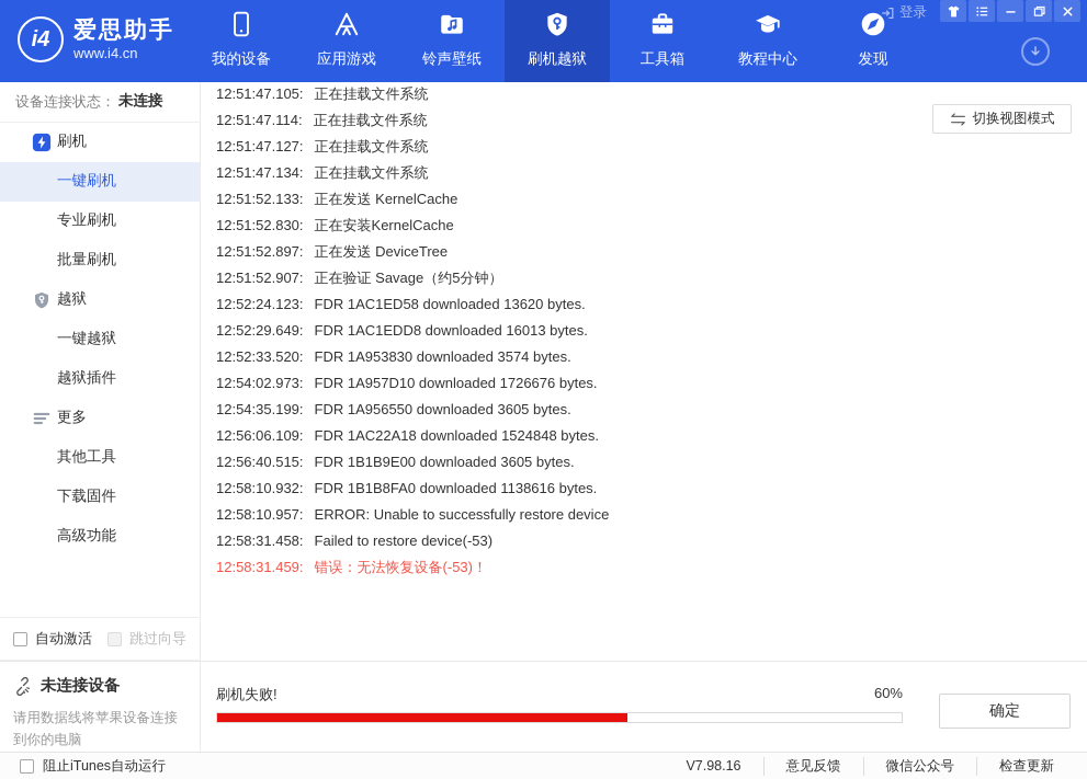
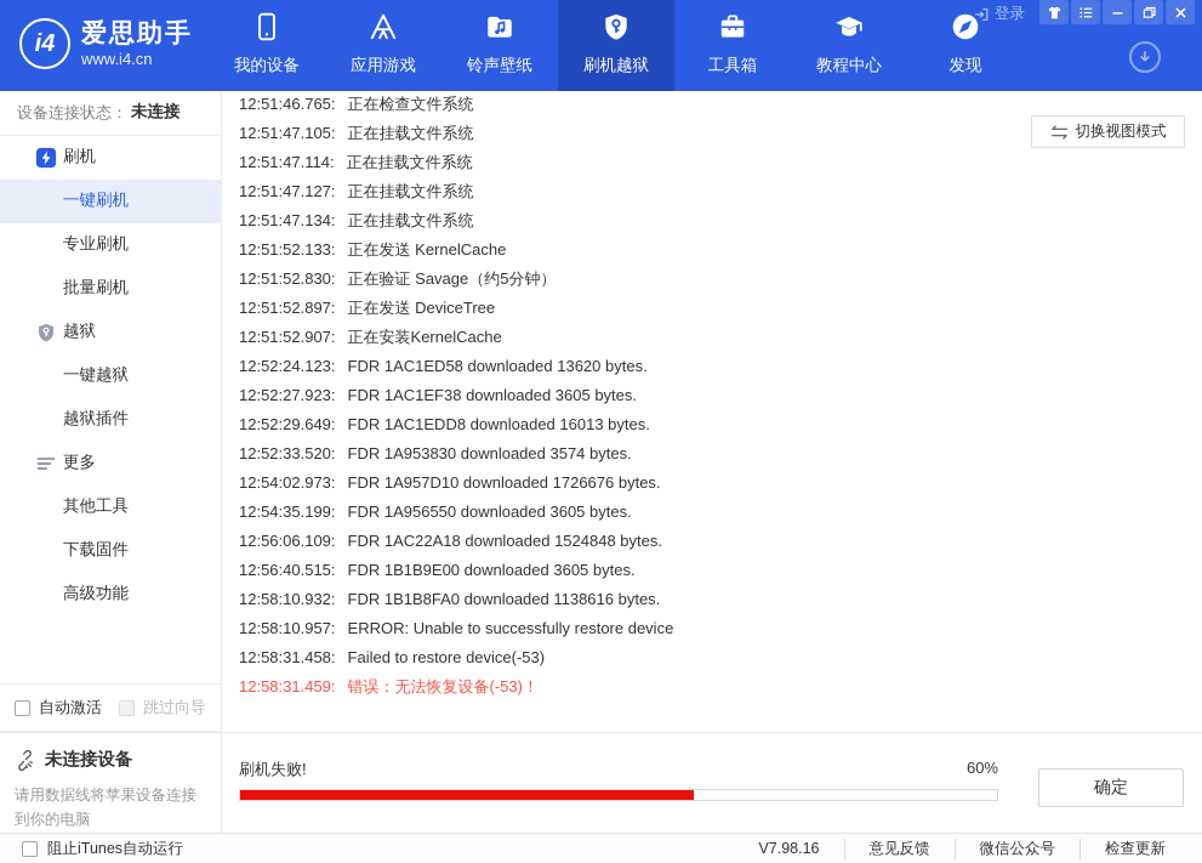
  i4
  爱思助手
  www.i4.cn
  我的设备
  应用游戏
  铃声壁纸
  刷机越狱
  工具箱
  教程中心
  发现
  登录
  设备连接状态：
  未连接
  刷机
  一键刷机
  专业刷机
  批量刷机
  越狱
  一键越狱
  越狱插件
  更多
  其他工具
  下载固件
  高级功能
  自动激活
  跳过向导
  未连接设备
  请用数据线将苹果设备连接到你的电脑
+ 12:51:46.765: 正在检查文件系统
  12:51:47.105: 正在挂载文件系统
  12:51:47.114: 正在挂载文件系统
  12:51:47.127: 正在挂载文件系统
  12:51:47.134: 正在挂载文件系统
  12:51:52.133: 正在发送 KernelCache
- 12:51:52.830: 正在安装KernelCache
+ 12:51:52.830: 正在验证 Savage（约5分钟）
  12:51:52.897: 正在发送 DeviceTree
- 12:51:52.907: 正在验证 Savage（约5分钟）
+ 12:51:52.907: 正在安装KernelCache
  12:52:24.123: FDR 1AC1ED58 downloaded 13620 bytes.
+ 12:52:27.923: FDR 1AC1EF38 downloaded 3605 bytes.
  12:52:29.649: FDR 1AC1EDD8 downloaded 16013 bytes.
  12:52:33.520: FDR 1A953830 downloaded 3574 bytes.
  12:54:02.973: FDR 1A957D10 downloaded 1726676 bytes.
  12:54:35.199: FDR 1A956550 downloaded 3605 bytes.
  12:56:06.109: FDR 1AC22A18 downloaded 1524848 bytes.
  12:56:40.515: FDR 1B1B9E00 downloaded 3605 bytes.
  12:58:10.932: FDR 1B1B8FA0 downloaded 1138616 bytes.
  12:58:10.957: ERROR: Unable to successfully restore device
  12:58:31.458: Failed to restore device(-53)
  12:58:31.459: 错误：无法恢复设备(-53)！
  切换视图模式
  刷机失败!
  60%
  确定
  阻止iTunes自动运行
  V7.98.16
  意见反馈
  微信公众号
  检查更新
